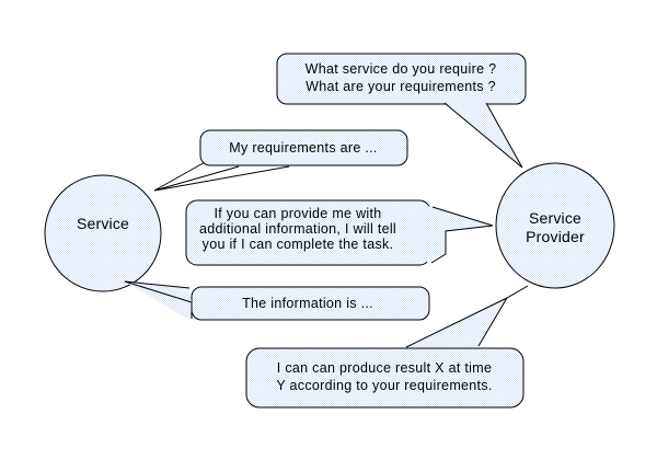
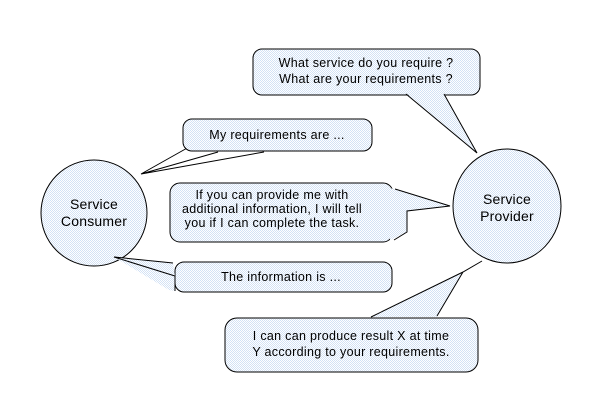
  Service
+ Consumer
  Service
  Provider
  What service do you require ?
  What are your requirements ?
  My requirements are ...
  If you can provide me with
  additional information, I will tell
  you if I can complete the task.
  The information is ...
  I can can produce result X at time
  Y according to your requirements.
